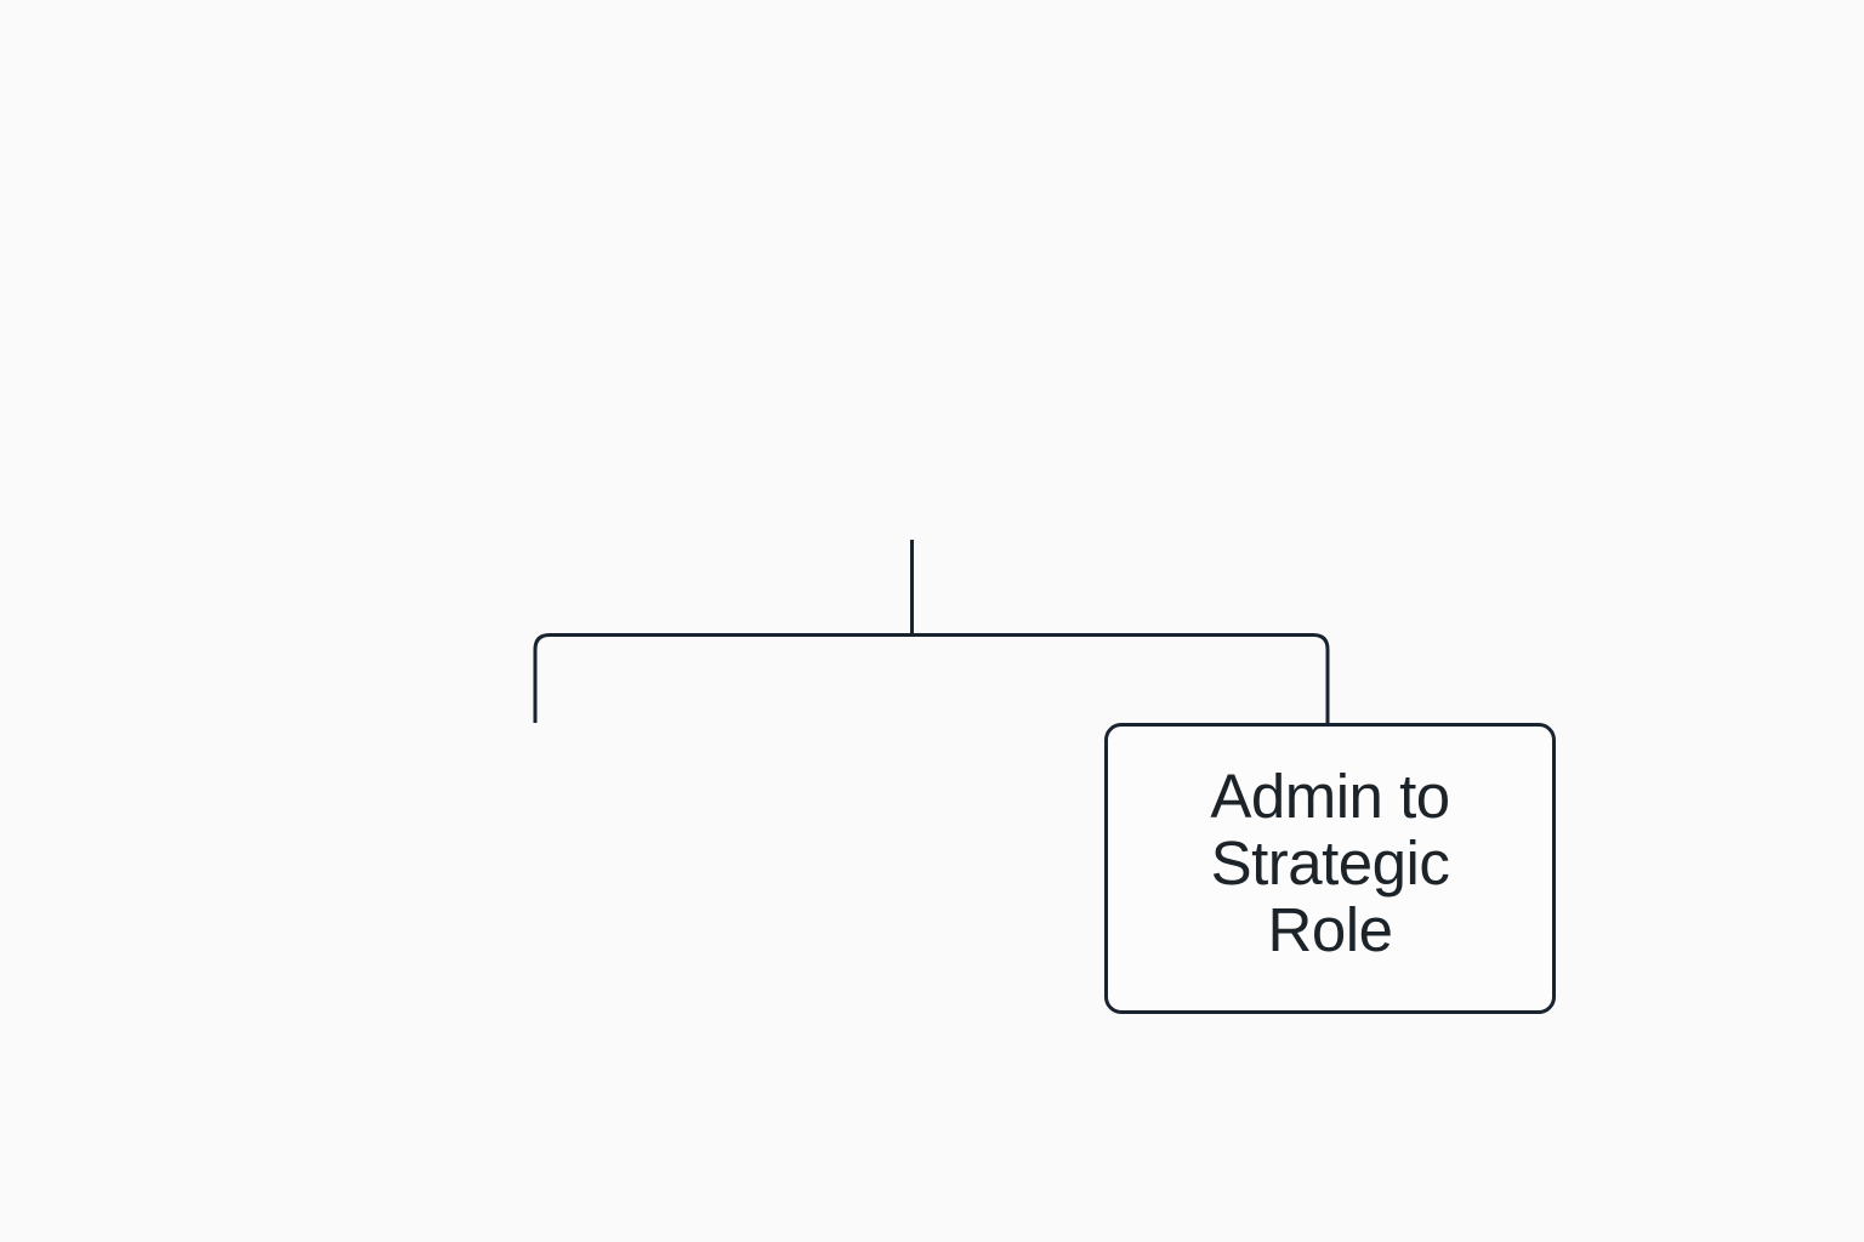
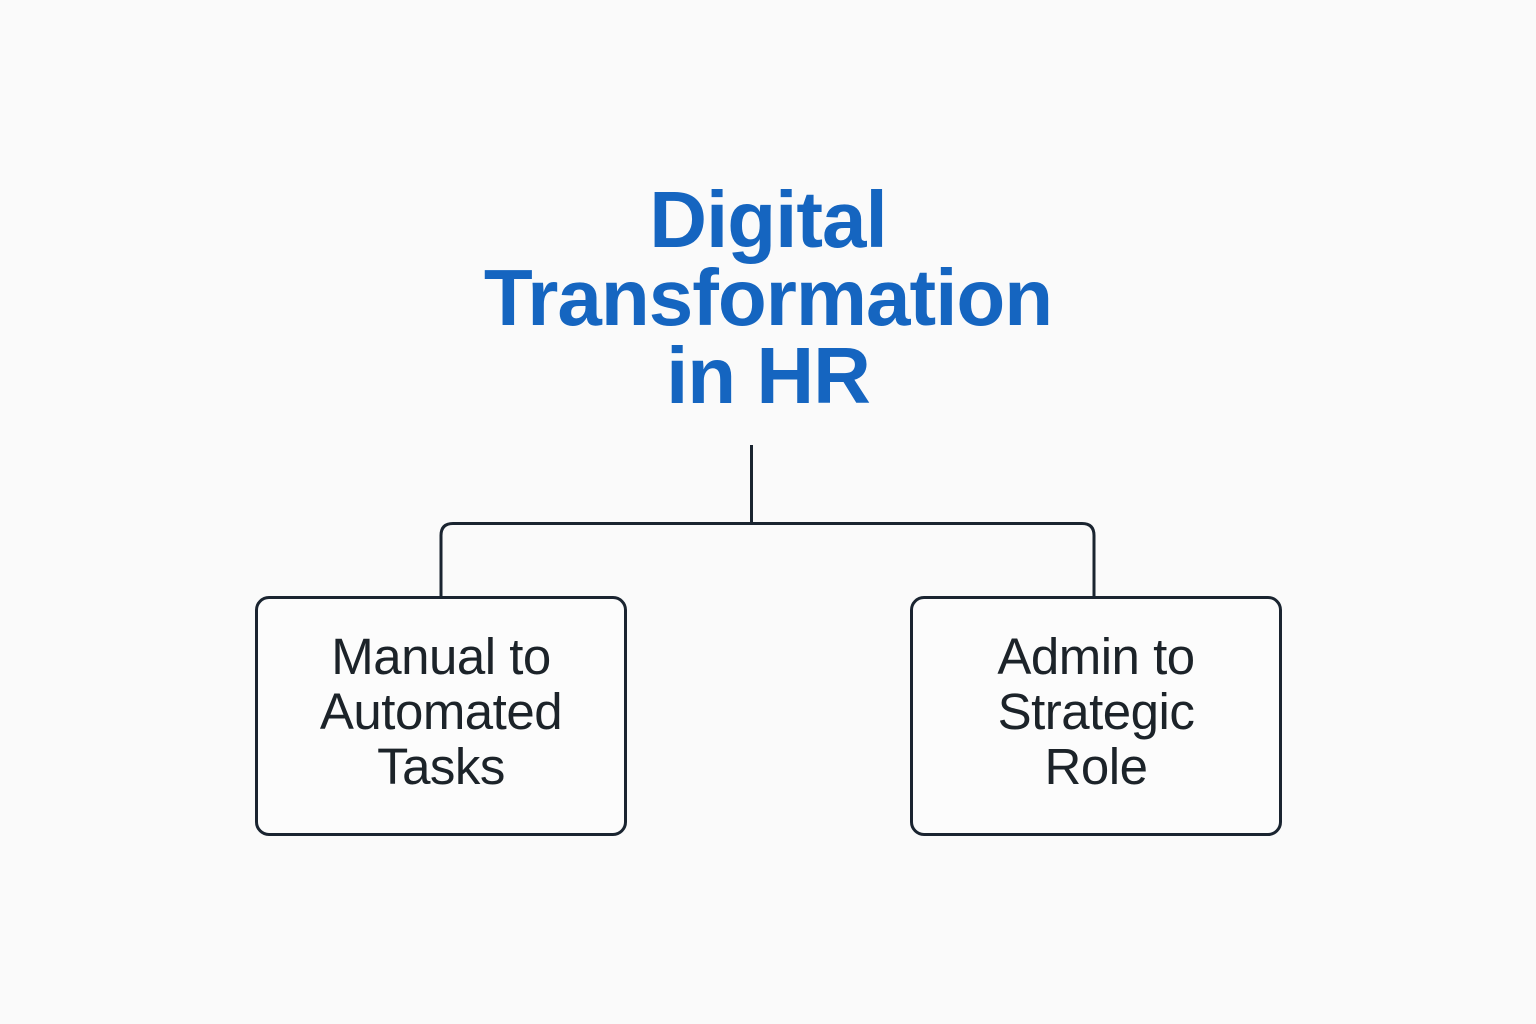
+ Digital
+ Transformation
+ in HR
+ Manual to
+ Automated
+ Tasks
  Admin to
  Strategic
  Role
